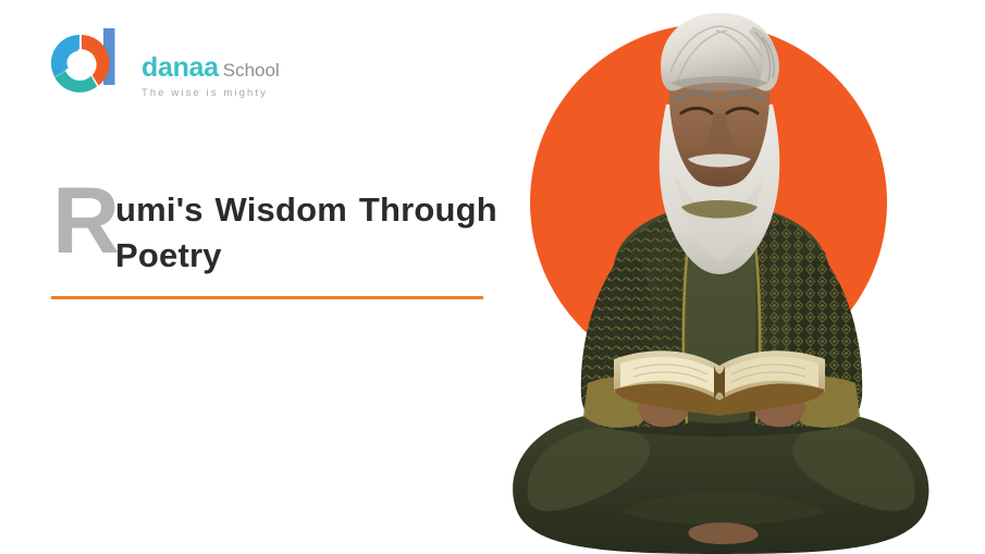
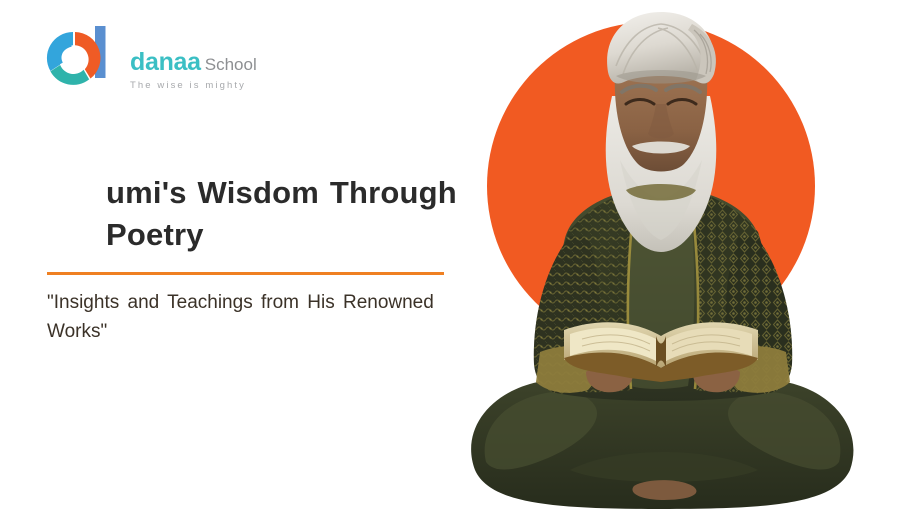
  danaa School
  The wise is mighty
- R
  umi's Wisdom Through Poetry
+ "Insights and Teachings from His Renowned Works"
